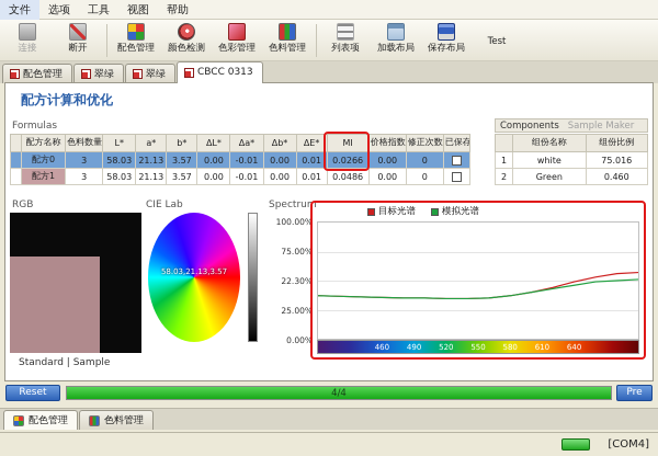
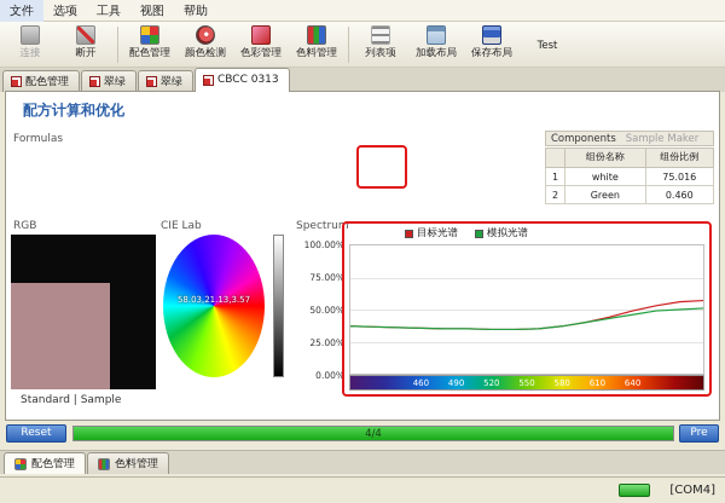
  文件
  选项
  工具
  视图
  帮助
  连接
  断开
  配色管理
  颜色检测
  色彩管理
  色料管理
  列表项
  加载布局
  保存布局
  Test
  配色管理
  翠绿
  翠绿
  CBCC 0313
  配方计算和优化
  Formulas
- 	配方名称	色料数量	L*	a*	b*	ΔL*	Δa*	Δb*	ΔE*	MI	价格指数	修正次数	已保存
- 	配方0	3	58.03	21.13	3.57	0.00	-0.01	0.00	0.01	0.0266	0.00	0
- 	配方1	3	58.03	21.13	3.57	0.00	-0.01	0.00	0.01	0.0486	0.00	0
  Components
  Sample Maker
  	组份名称	组份比例
  1	white	75.016
  2	Green	0.460
  RGB
  Standard | Sample
  CIE Lab
  58.03,21.13,3.57
  Spectrum
  目标光谱
  模拟光谱
  100.00%
  75.00%
- 22.30%
+ 50.00%
  25.00%
  0.00%
  460
  490
  520
  550
  580
  610
  640
  Reset
  4/4
  Pre
  配色管理
  色料管理
  [COM4]
